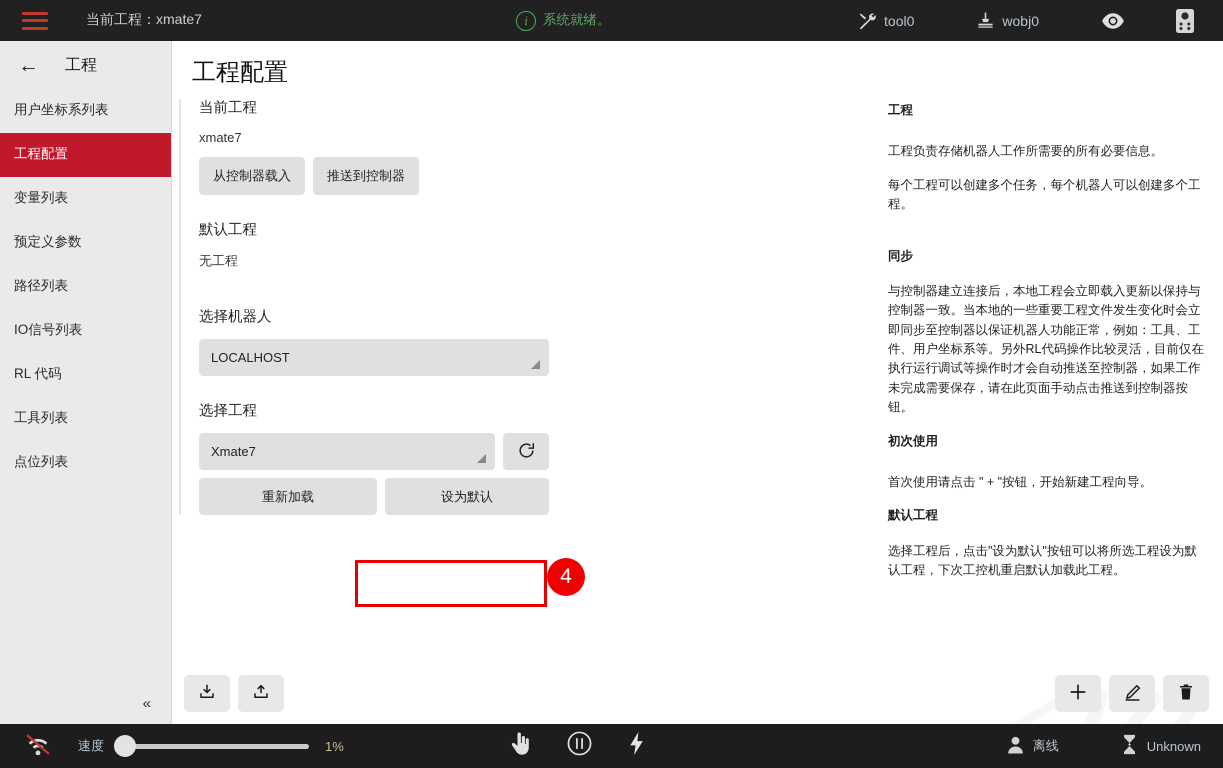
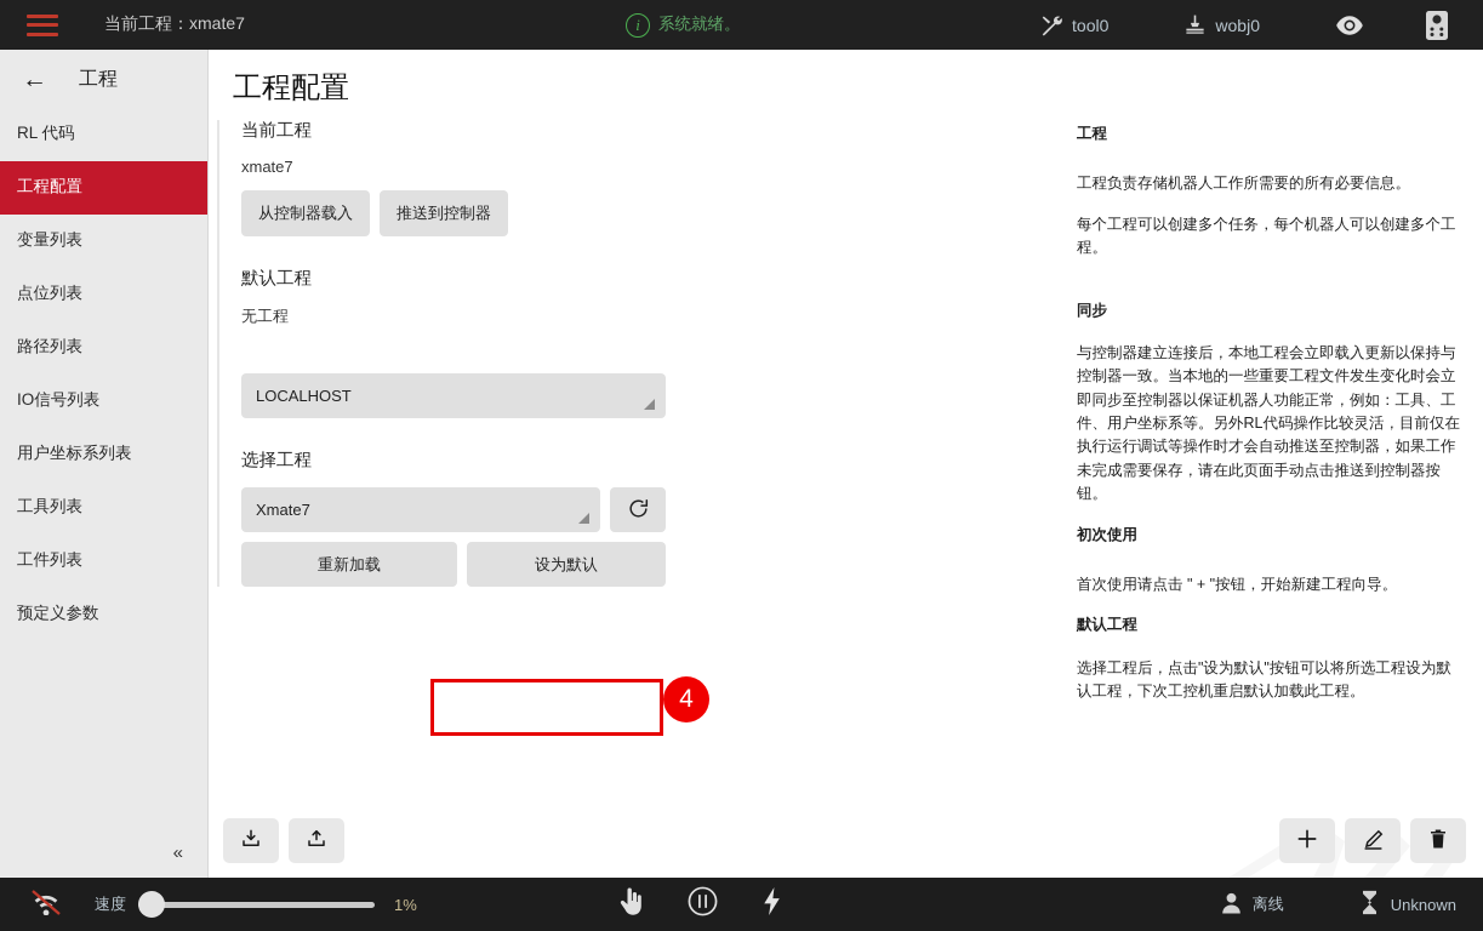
  当前工程：xmate7
  i
  系统就绪。
  tool0
  wobj0
  ←
  工程
- 用户坐标系列表
+ RL 代码
  工程配置
  变量列表
- 预定义参数
+ 点位列表
  路径列表
  IO信号列表
- RL 代码
+ 用户坐标系列表
  工具列表
+ 工件列表
- 点位列表
+ 预定义参数
  «
  工程配置
  当前工程
  xmate7
  从控制器载入
  推送到控制器
  默认工程
  无工程
- 选择机器人
  LOCALHOST
  选择工程
  Xmate7
  重新加载
  设为默认
  4
  工程
  工程负责存储机器人工作所需要的所有必要信息。
  每个工程可以创建多个任务，每个机器人可以创建多个工程。
  同步
  与控制器建立连接后，本地工程会立即载入更新以保持与控制器一致。当本地的一些重要工程文件发生变化时会立即同步至控制器以保证机器人功能正常，例如：工具、工件、用户坐标系等。另外RL代码操作比较灵活，目前仅在执行运行调试等操作时才会自动推送至控制器，如果工作未完成需要保存，请在此页面手动点击推送到控制器按钮。
  初次使用
  首次使用请点击 " + "按钮，开始新建工程向导。
  默认工程
  选择工程后，点击"设为默认"按钮可以将所选工程设为默认工程，下次工控机重启默认加载此工程。
  速度
  1%
  离线
  Unknown
